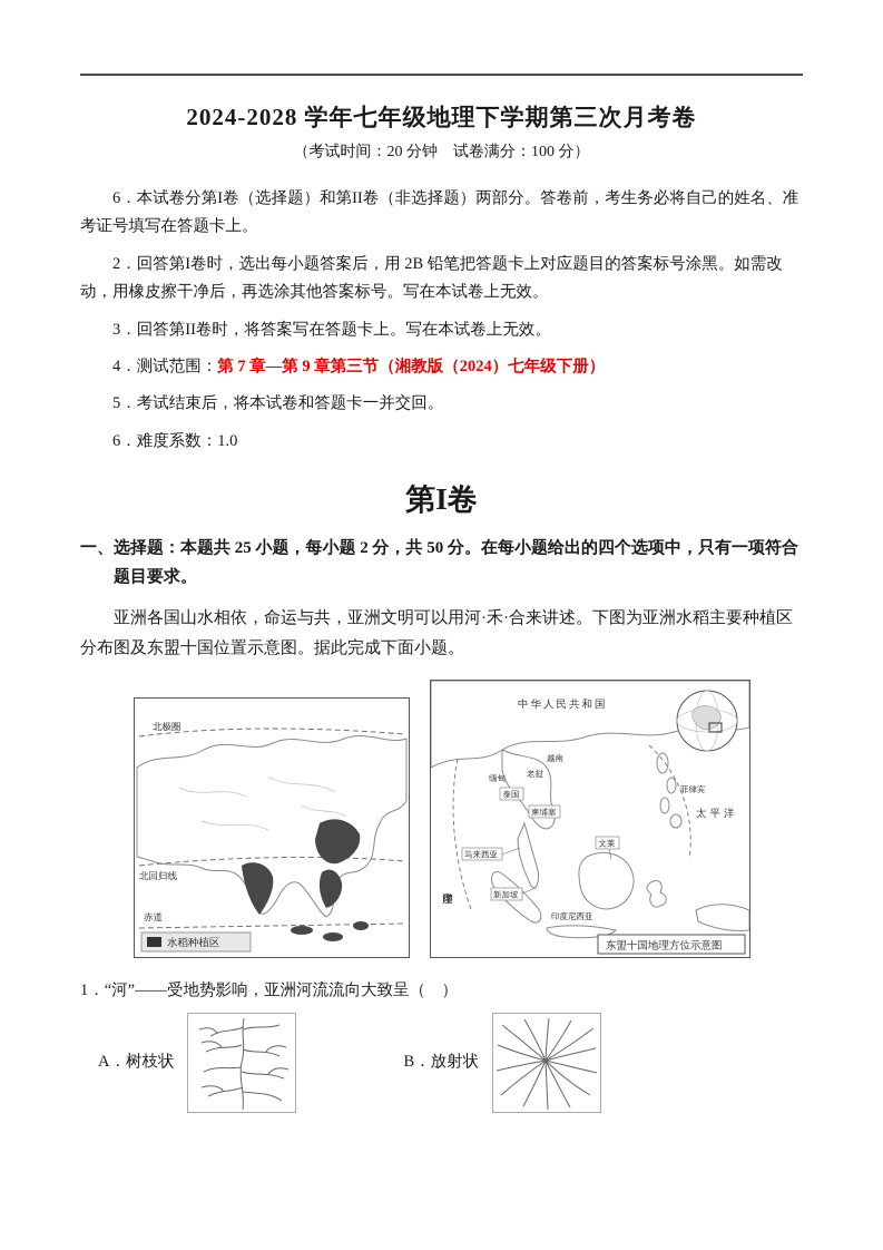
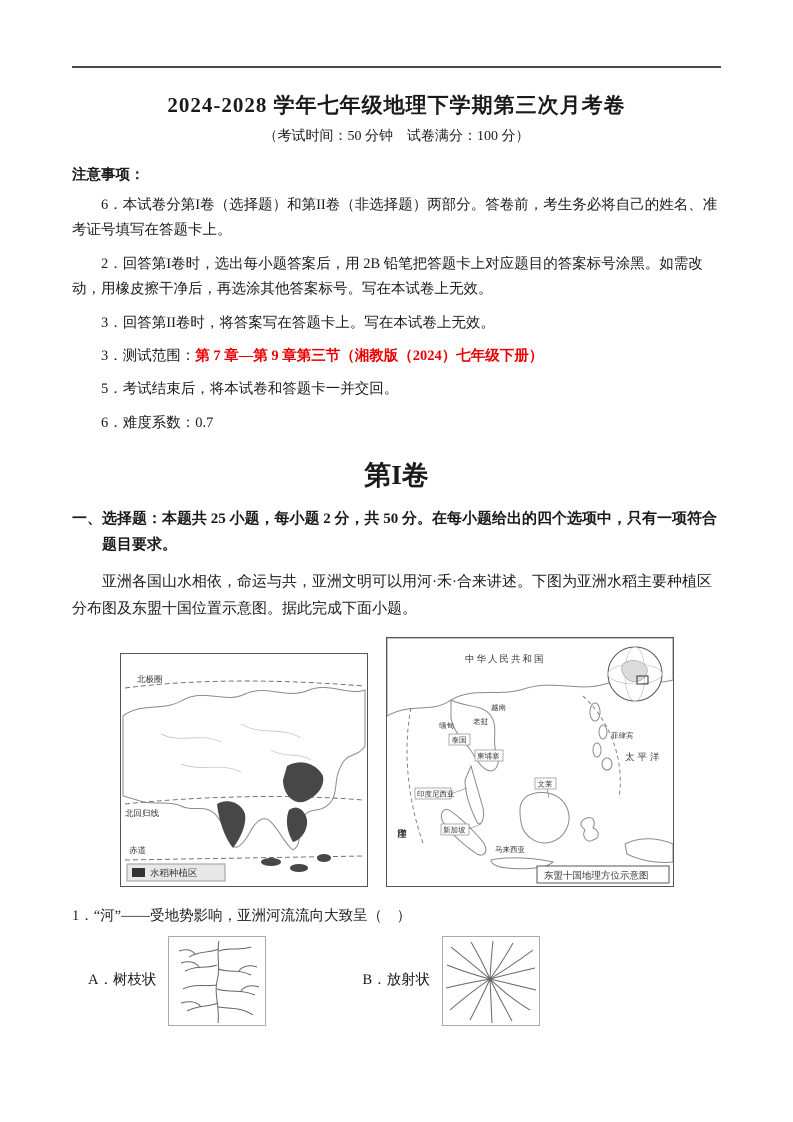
  2024-2028 学年七年级地理下学期第三次月考卷
- （考试时间：20 分钟 试卷满分：100 分）
+ （考试时间：50 分钟 试卷满分：100 分）
+ 注意事项：
  6．本试卷分第I卷（选择题）和第II卷（非选择题）两部分。答卷前，考生务必将自己的姓名、准考证号填写在答题卡上。
  2．回答第I卷时，选出每小题答案后，用 2B 铅笔把答题卡上对应题目的答案标号涂黑。如需改动，用橡皮擦干净后，再选涂其他答案标号。写在本试卷上无效。
  3．回答第II卷时，将答案写在答题卡上。写在本试卷上无效。
- 4．测试范围：第 7 章—第 9 章第三节（湘教版（2024）七年级下册）
+ 3．测试范围：第 7 章—第 9 章第三节（湘教版（2024）七年级下册）
  5．考试结束后，将本试卷和答题卡一并交回。
- 6．难度系数：1.0
+ 6．难度系数：0.7
  第I卷
  一、选择题：本题共 25 小题，每小题 2 分，共 50 分。在每小题给出的四个选项中，只有一项符合题目要求。
  亚洲各国山水相依，命运与共，亚洲文明可以用河·禾·合来讲述。下图为亚洲水稻主要种植区分布图及东盟十国位置示意图。据此完成下面小题。
  北极圈
  北回归线
  赤道
  水稻种植区
  中华人民共和国
  缅甸
  老挝
  越南
  泰国
  柬埔寨
  菲律宾
- 马来西亚
+ 印度尼西亚
  文莱
  新加坡
- 印度尼西亚
+ 马来西亚
  太平洋
  东盟十国地理方位示意图
  1．“河”——受地势影响，亚洲河流流向大致呈（ ）
  A．树枝状
  B．放射状
